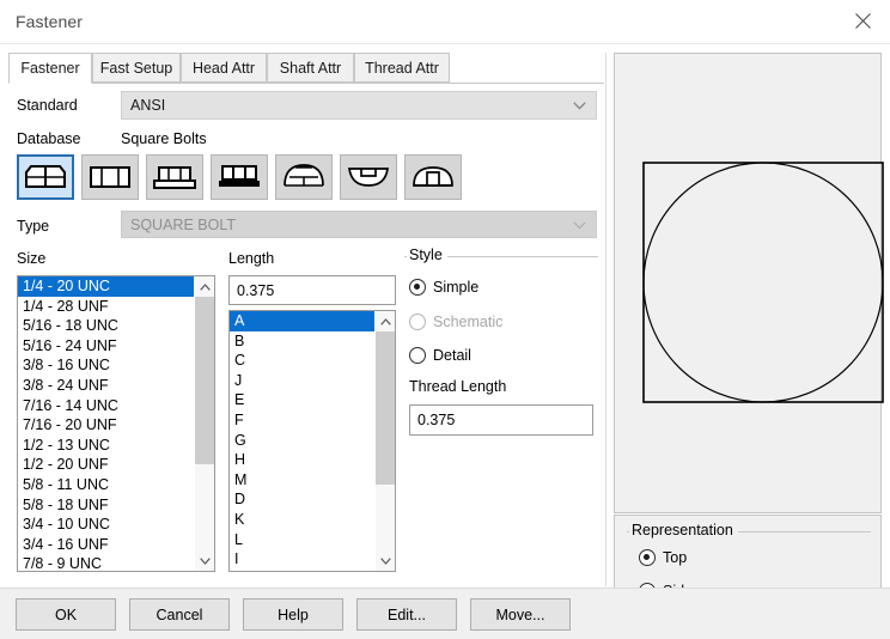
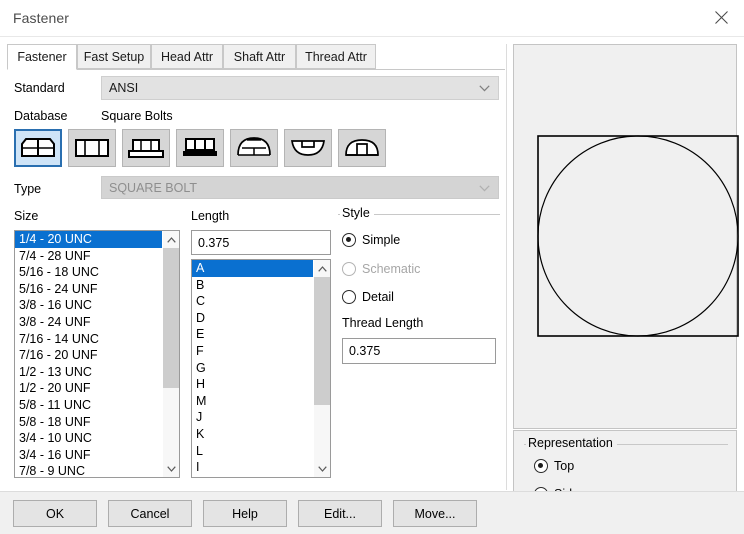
  Fastener
  Fastener
  Fast Setup
  Head Attr
  Shaft Attr
  Thread Attr
  Standard
  ANSI
  Database
  Square Bolts
  Type
  SQUARE BOLT
  Size
  1/4 - 20 UNC
- 1/4 - 28 UNF
+ 7/4 - 28 UNF
  5/16 - 18 UNC
  5/16 - 24 UNF
  3/8 - 16 UNC
  3/8 - 24 UNF
  7/16 - 14 UNC
  7/16 - 20 UNF
  1/2 - 13 UNC
  1/2 - 20 UNF
  5/8 - 11 UNC
  5/8 - 18 UNF
  3/4 - 10 UNC
  3/4 - 16 UNF
  7/8 - 9 UNC
  Length
  0.375
  A
  B
  C
- J
+ D
  E
  F
  G
  H
  M
- D
+ J
  K
  L
  I
  Style
  Simple
  Schematic
  Detail
  Thread Length
  0.375
  Representation
  Top
  OK
  Cancel
  Help
  Edit...
  Move...
